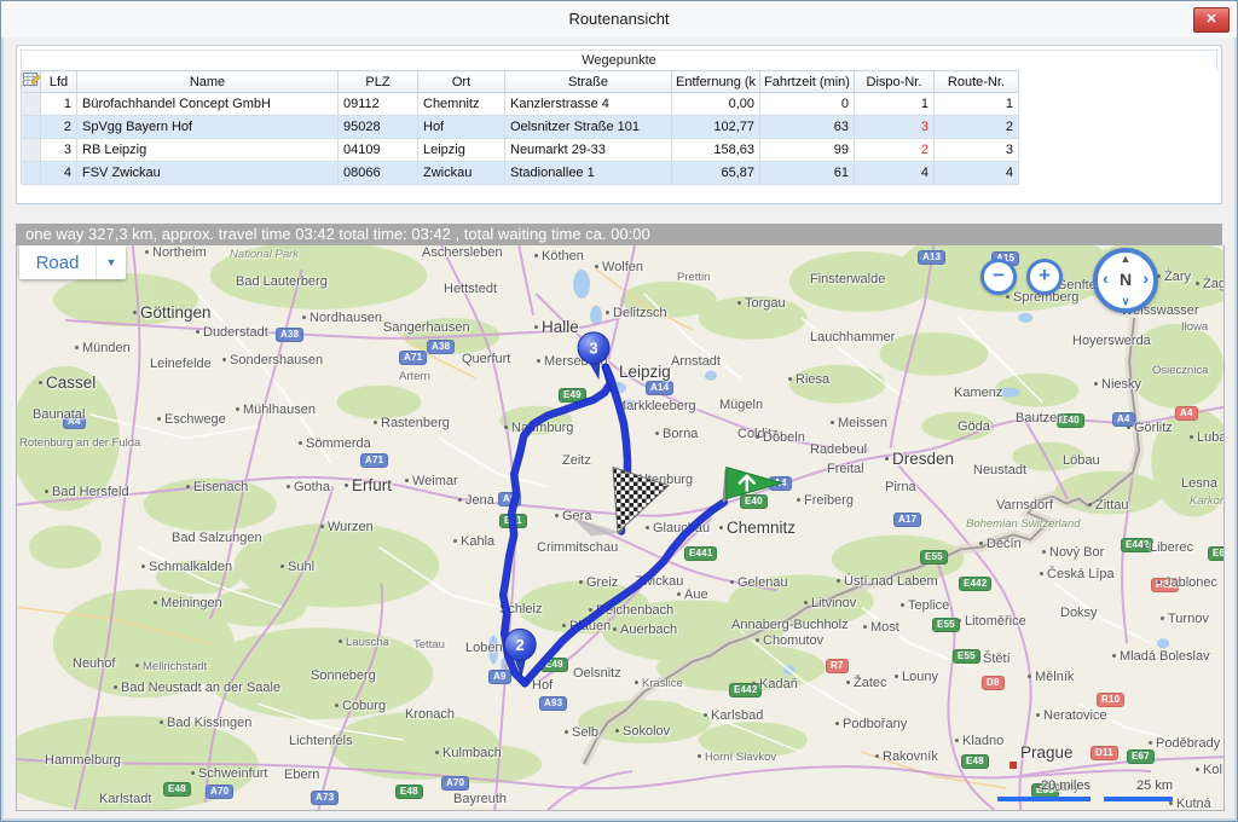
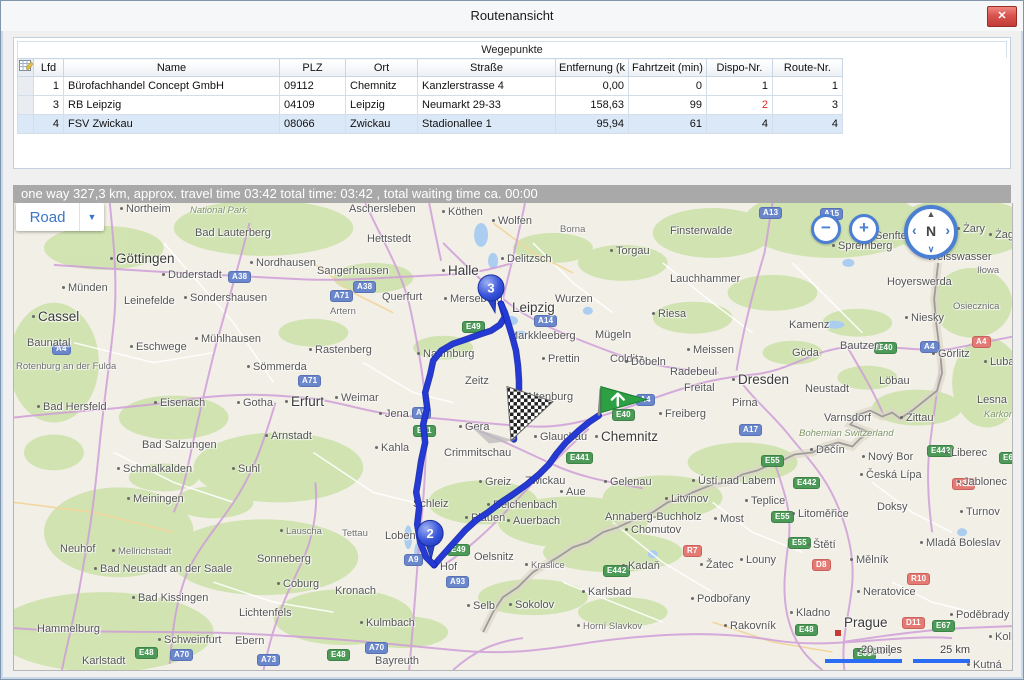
  Routenansicht
  ✕
  Wegepunkte
  	Lfd	Name	PLZ	Ort	Straße	Entfernung (k	Fahrtzeit (min)	Dispo-Nr.	Route-Nr.
  	1	Bürofachhandel Concept GmbH	09112	Chemnitz	Kanzlerstrasse 4	0,00	0	1	1
- 	2	SpVgg Bayern Hof	95028	Hof	Oelsnitzer Straße 101	102,77	63	3	2
  	3	RB Leipzig	04109	Leipzig	Neumarkt 29-33	158,63	99	2	3
- 	4	FSV Zwickau	08066	Zwickau	Stadionallee 1	65,87	61	4	4
+ 	4	FSV Zwickau	08066	Zwickau	Stadionallee 1	95,94	61	4	4
  one way 327,3 km, approx. travel time 03:42 total time: 03:42 , total waiting time ca. 00:00
  A38
  A38
  A71
  A71
  A14
  E49
  A4
  E40
  E441
  A4
  E40
  A4
  A17
  A13
  E55
  E55
  E55
  E442
  E44
  E44
  R7
  D8
  R10
  D11
  E67
  E48
  E48
  A70
  A73
  A70
  E48
  A93
  E49
  A9
  Northeim
  National Park
  Bad Lauterberg
  Göttingen
  Duderstadt
  Nordhausen
  Münden
  Leinefelde
  Sondershausen
  Cassel
  Baunatal
  Eschwege
  Mühlhausen
  Artern
  Sangerhausen
  Hettstedt
  Aschersleben
  Köthen
  Wolfen
  Delitzsch
  Halle
  Querfurt
  Leipzig
- Prettin
+ Borna
  Torgau
  Finsterwalde
  Lauchhammer
  Spremberg
  isswasser
  Hoyerswerda
  Żary
  Iłowa
  Osiecznica
  Niesky
- Arnstadt
+ Wurzen
  Riesa
  arkkleeberg
  Mügeln
- Borna
+ Prettin
  Döbeln
  Meissen
  Kamenz
  Göda
  Bautzen
  Görlitz
  Luba
  Löbau
  Radebeul
  Dresden
  Freital
  Pirna
  Neustadt
  Lesna
  Varnsdorf
  Zittau
  Bohemian Switzerland
  Freiberg
  Rastenberg
  Sömmerda
  Namburg
  Zeitz
  Rotenburg an der Fulda
  Bad Hersfeld
  Eisenach
  Gotha
  Erfurt
  Weimar
  Jena
  Kahla
- Wurzen
+ Arnstadt
  Gera
  Bad Salzungen
  Schmalkalden
  Suhl
  Meiningen
  Crimmitschau
  Glaucau
  Chemnitz
  ickau
  Greiz
  eichenbach
  Aue
  Gelenau
  Auerbach
  Oelsnitz
  chleiz
  Hof
  Selb
  Kraslice
  Sokolov
  Karlsbad
  Horní Slavkov
  Annaberg-Buchholz
  Chomutov
  Litvinov
  Most
  Kadaň
  Žatec
  Louny
  Ústí nad Labem
  Teplice
  Litoměřice
  Štětí
  Mělník
  Doksy
  Nový Bor
  Česká Lípa
  Děčín
  Liberec
  Jablonec
  Turnov
  Mladá Boleslav
  Neratovice
  Podbořany
  Rakovník
  Kladno
  Prague
  Říčany
  Poděbrady
  Kutná
  Neuhof
  Bad Neustadt an der Saale
  Bad Kissingen
  Hammelburg
  Mellrichstadt
  Sonneberg
  Lauscha
  Tettau
  Coburg
  Kronach
  Lichtenfels
  Kulmbach
  Bayreuth
  Schweinfurt
  Ebern
  Karlstadt
  2
  3
  Road
  ▼
  −
  +
  ▲
  N
  ‹
  ›
  ∨
  20 miles
  25 km
